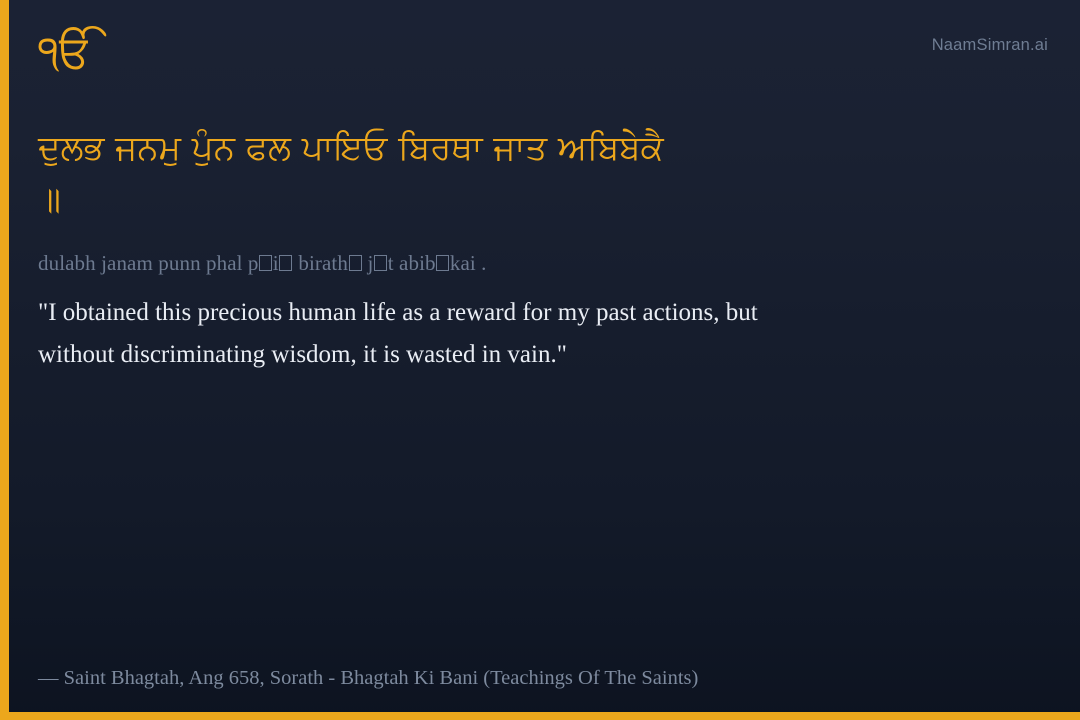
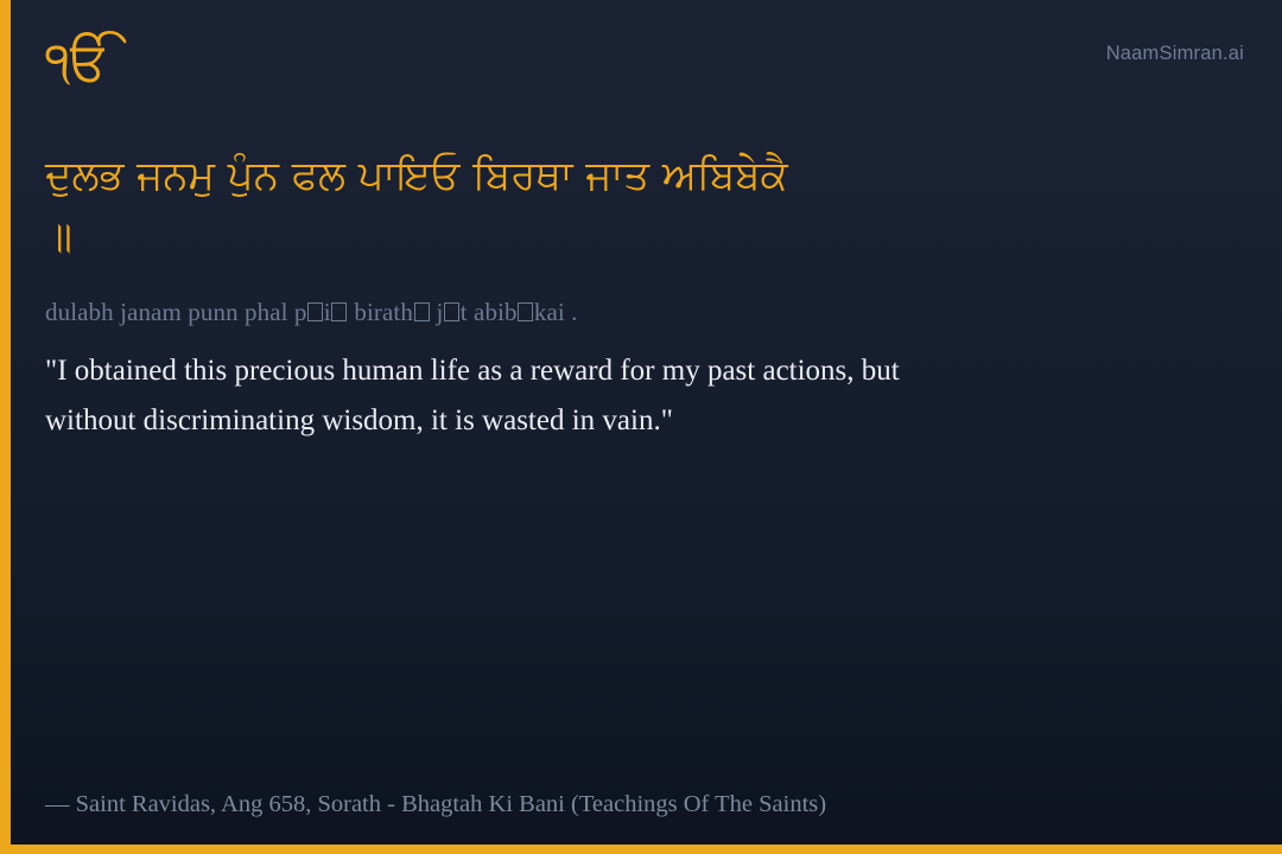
  ੴ
  NaamSimran.ai
  ਦੁਲਭ ਜਨਮੁ ਪੁੰਨ ਫਲ ਪਾਇਓ ਬਿਰਥਾ ਜਾਤ ਅਬਿਬੇਕੈ ॥
  dulabh janam punn phal p i birath j t abib kai .
  "I obtained this precious human life as a reward for my past actions, but without discriminating wisdom, it is wasted in vain."
- — Saint Bhagtah, Ang 658, Sorath - Bhagtah Ki Bani (Teachings Of The Saints)
+ — Saint Ravidas, Ang 658, Sorath - Bhagtah Ki Bani (Teachings Of The Saints)
